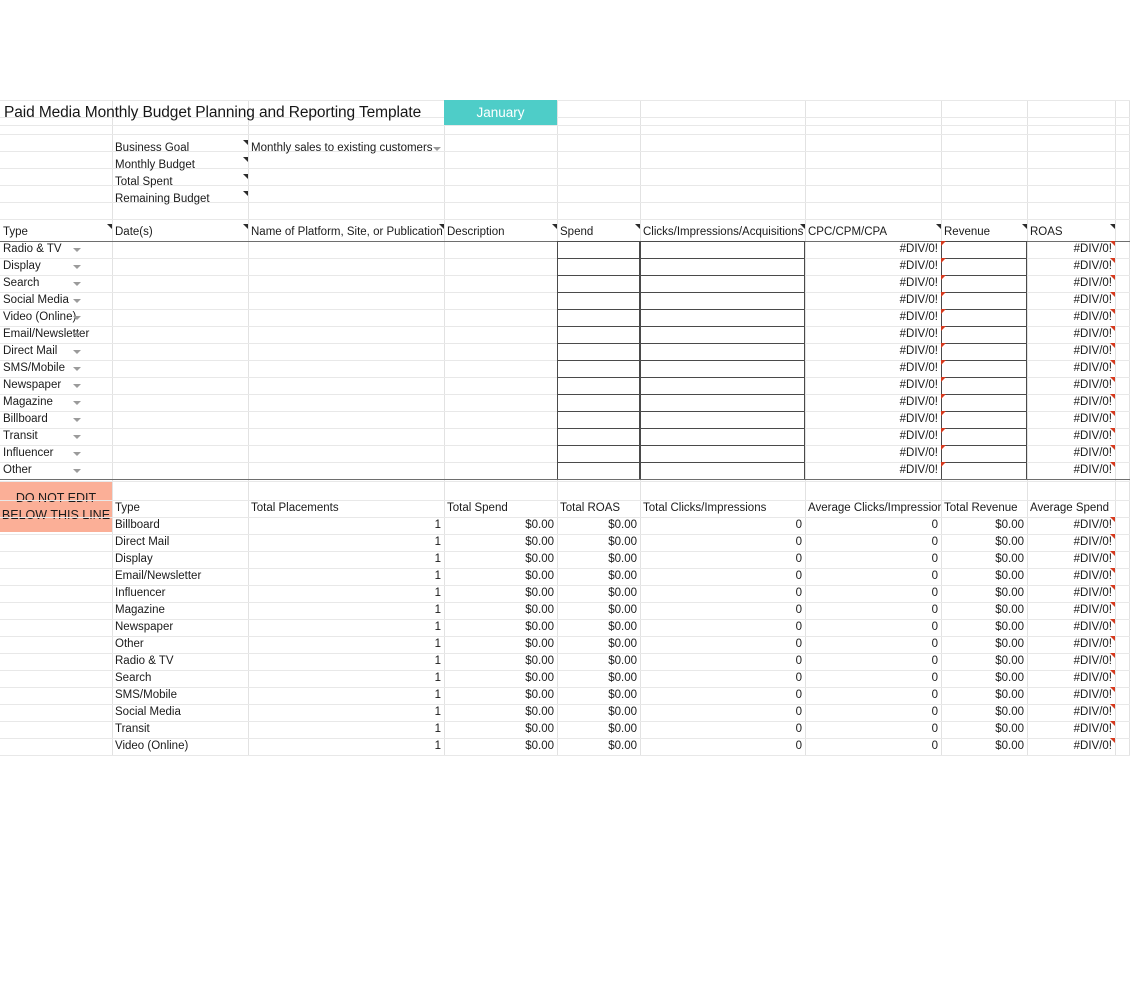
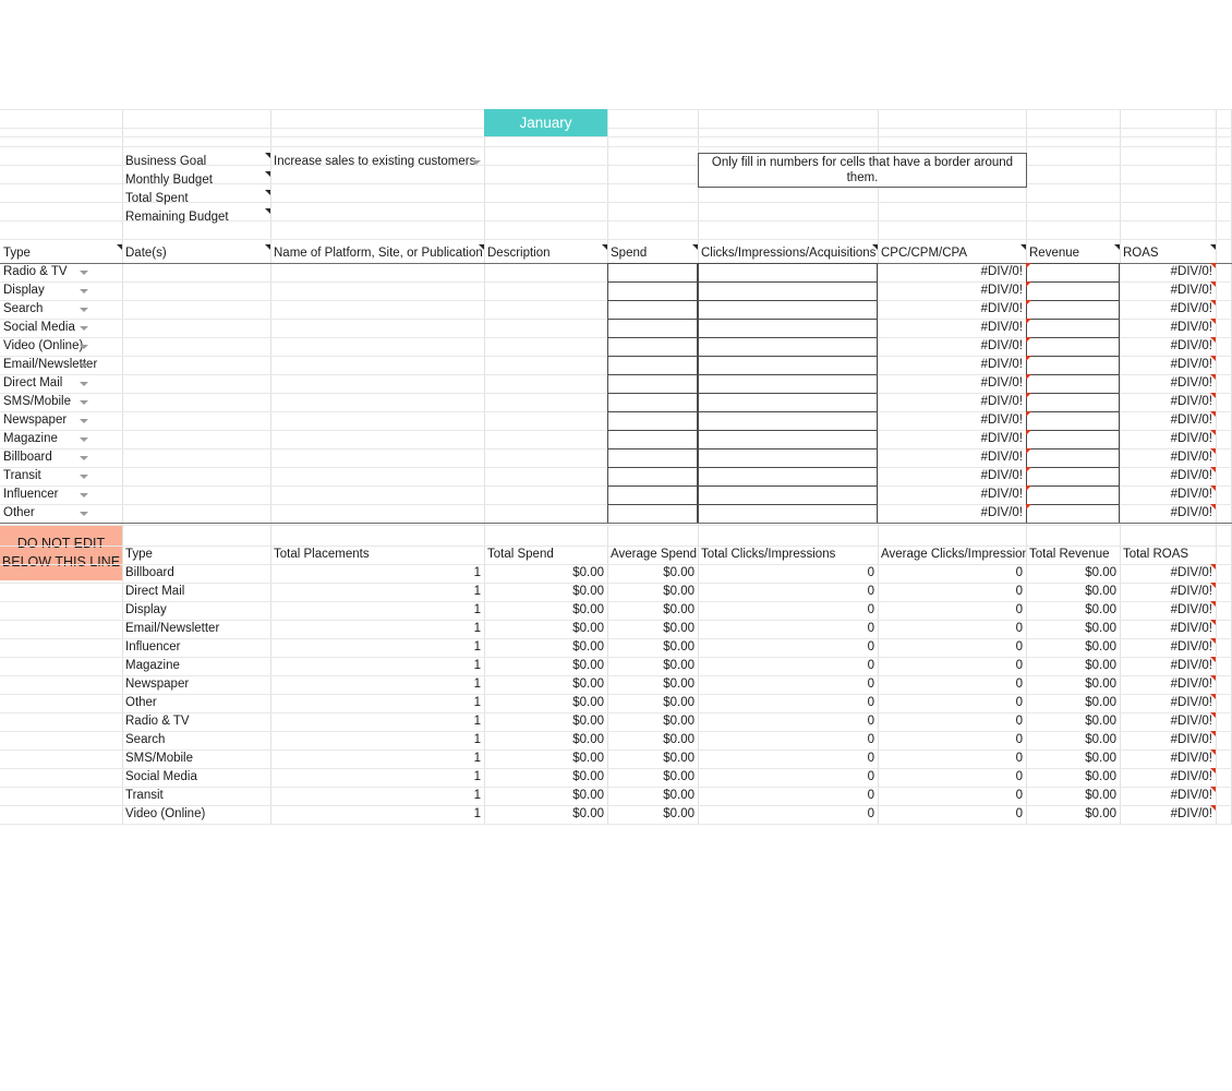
- Paid Media Monthly Budget Planning and Reporting Template
  January
  Business Goal
- Monthly sales to existing customers
+ Increase sales to existing customers
  Monthly Budget
  Total Spent
  Remaining Budget
+ Only fill in numbers for cells that have a border around them.
  DO NOT EDIT
  BELOW THIS LINE
  Type
  Date(s)
  Name of Platform, Site, or Publication
  Description
  Spend
  Clicks/Impressions/Acquisitions
  CPC/CPM/CPA
  Revenue
  ROAS
  Radio & TV
  #DIV/0!
  #DIV/0!
  Display
  #DIV/0!
  #DIV/0!
  Search
  #DIV/0!
  #DIV/0!
  Social Media
  #DIV/0!
  #DIV/0!
  Video (Online)
  #DIV/0!
  #DIV/0!
  Email/Newsletter
  #DIV/0!
  #DIV/0!
  Direct Mail
  #DIV/0!
  #DIV/0!
  SMS/Mobile
  #DIV/0!
  #DIV/0!
  Newspaper
  #DIV/0!
  #DIV/0!
  Magazine
  #DIV/0!
  #DIV/0!
  Billboard
  #DIV/0!
  #DIV/0!
  Transit
  #DIV/0!
  #DIV/0!
  Influencer
  #DIV/0!
  #DIV/0!
  Other
  #DIV/0!
  #DIV/0!
  Type
  Total Placements
  Total Spend
- Total ROAS
+ Average Spend
  Total Clicks/Impressions
  Average Clicks/Impression
  Total Revenue
- Average Spend
+ Total ROAS
  Billboard
  1
  $0.00
  $0.00
  0
  0
  $0.00
  #DIV/0!
  Direct Mail
  1
  $0.00
  $0.00
  0
  0
  $0.00
  #DIV/0!
  Display
  1
  $0.00
  $0.00
  0
  0
  $0.00
  #DIV/0!
  Email/Newsletter
  1
  $0.00
  $0.00
  0
  0
  $0.00
  #DIV/0!
  Influencer
  1
  $0.00
  $0.00
  0
  0
  $0.00
  #DIV/0!
  Magazine
  1
  $0.00
  $0.00
  0
  0
  $0.00
  #DIV/0!
  Newspaper
  1
  $0.00
  $0.00
  0
  0
  $0.00
  #DIV/0!
  Other
  1
  $0.00
  $0.00
  0
  0
  $0.00
  #DIV/0!
  Radio & TV
  1
  $0.00
  $0.00
  0
  0
  $0.00
  #DIV/0!
  Search
  1
  $0.00
  $0.00
  0
  0
  $0.00
  #DIV/0!
  SMS/Mobile
  1
  $0.00
  $0.00
  0
  0
  $0.00
  #DIV/0!
  Social Media
  1
  $0.00
  $0.00
  0
  0
  $0.00
  #DIV/0!
  Transit
  1
  $0.00
  $0.00
  0
  0
  $0.00
  #DIV/0!
  Video (Online)
  1
  $0.00
  $0.00
  0
  0
  $0.00
  #DIV/0!
